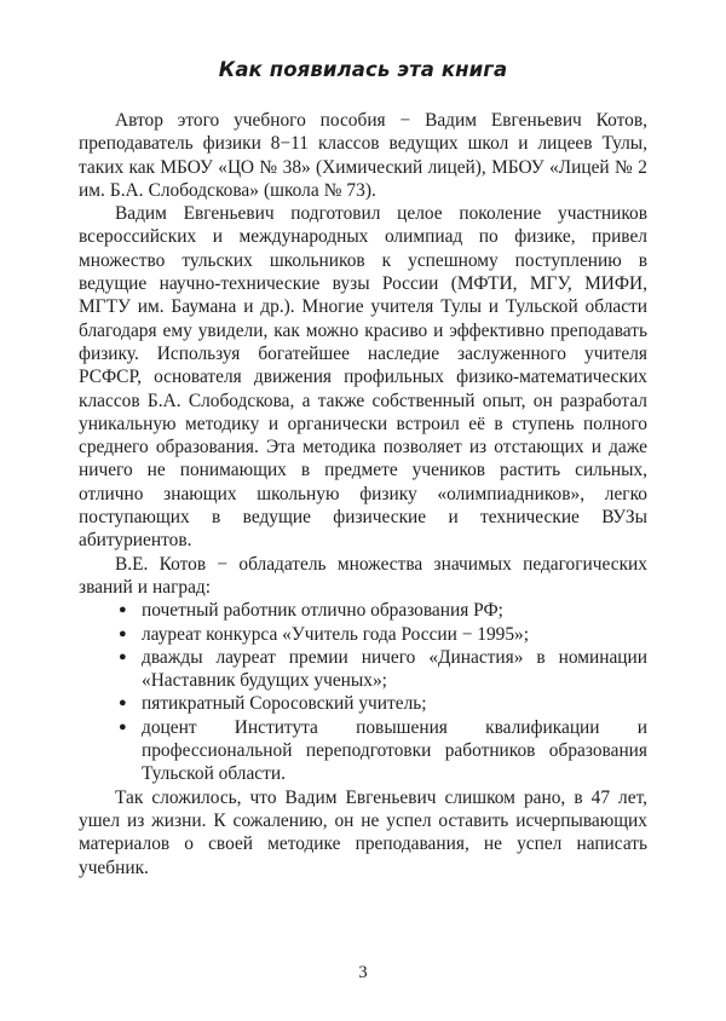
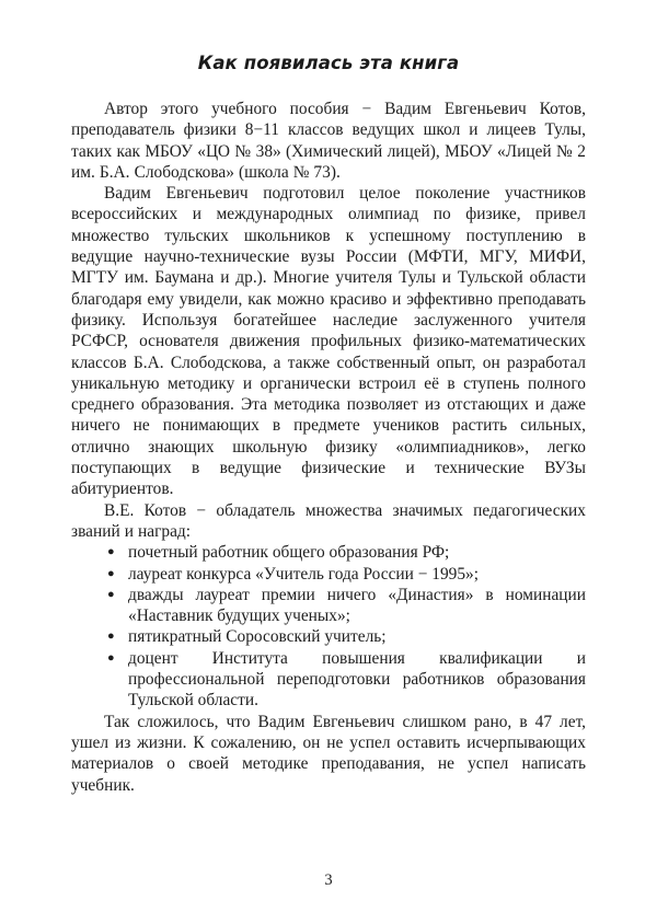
  Как появилась эта книга
  Автор этого учебного пособия − Вадим Евгеньевич Котов, преподаватель физики 8−11 классов ведущих школ и лицеев Тулы, таких как МБОУ «ЦО № 38» (Химический лицей), МБОУ «Лицей № 2 им. Б.А. Слободскова» (школа № 73).
  Вадим Евгеньевич подготовил целое поколение участников всероссийских и международных олимпиад по физике, привел множество тульских школьников к успешному поступлению в ведущие научно-технические вузы России (МФТИ, МГУ, МИФИ, МГТУ им. Баумана и др.). Многие учителя Тулы и Тульской области благодаря ему увидели, как можно красиво и эффективно преподавать физику. Используя богатейшее наследие заслуженного учителя РСФСР, основателя движения профильных физико-математических классов Б.А. Слободскова, а также собственный опыт, он разработал уникальную методику и органически встроил её в ступень полного среднего образования. Эта методика позволяет из отстающих и даже ничего не понимающих в предмете учеников растить сильных, отлично знающих школьную физику «олимпиадников», легко поступающих в ведущие физические и технические ВУЗы абитуриентов.
  В.Е. Котов − обладатель множества значимых педагогических званий и наград:
  ●
- почетный работник отлично образования РФ;
+ почетный работник общего образования РФ;
  ●
  лауреат конкурса «Учитель года России − 1995»;
  ●
  дважды лауреат премии ничего «Династия» в номинации «Наставник будущих ученых»;
  ●
  пятикратный Соросовский учитель;
  ●
  доцент Института повышения квалификации и профессиональной переподготовки работников образования Тульской области.
  Так сложилось, что Вадим Евгеньевич слишком рано, в 47 лет, ушел из жизни. К сожалению, он не успел оставить исчерпывающих материалов о своей методике преподавания, не успел написать учебник.
  3
